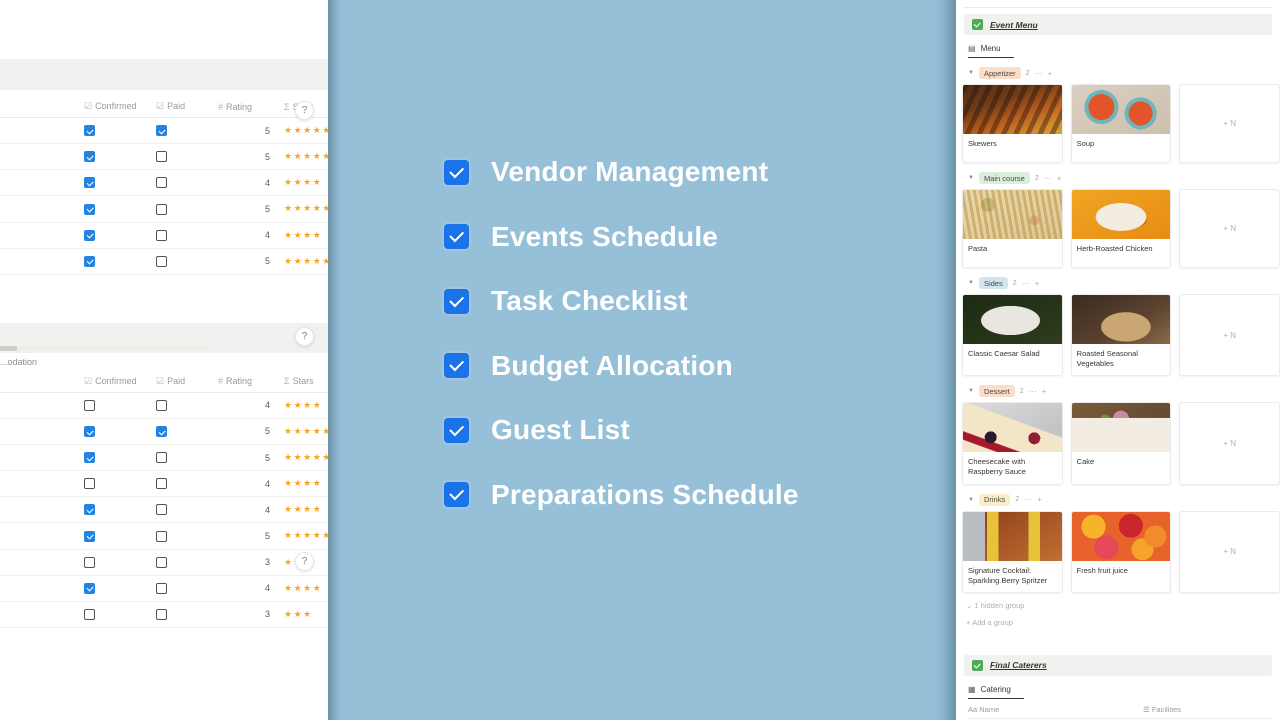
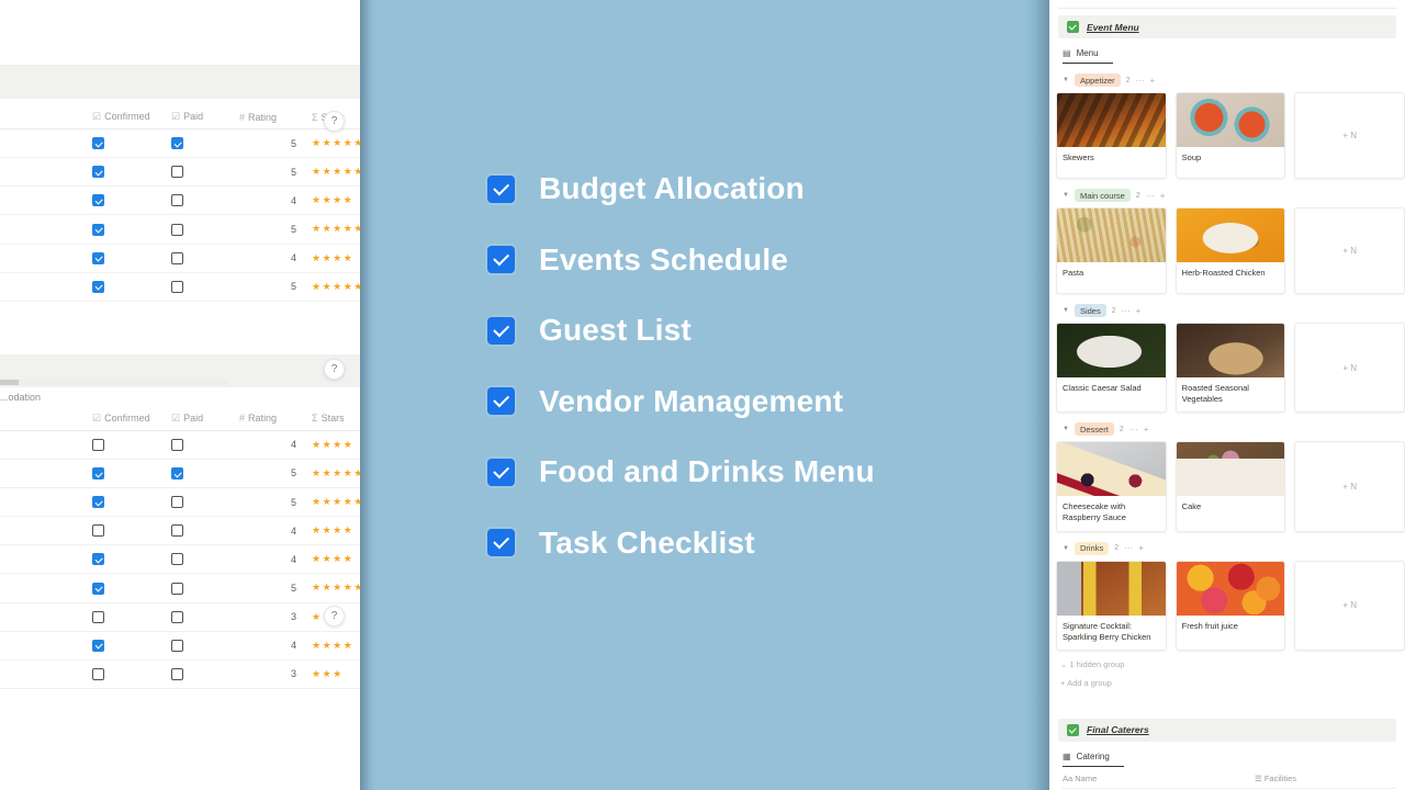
  			5	★★★★
  			5	★★★★
  			4	★★★★
  			5	★★★★
  			4	★★★★
  			5	★★★★
  ...odation
  	☑ Confirmed	☑ Paid	# Rating	Σ Stars
  			4	★★★★
  			5	★★★★
  			5	★★★★
  			4	★★★★
  			4	★★★★
  			5	★★★★
  			4	★★★★
  			3	★★★
  ?
  ?
  ?
- Vendor Management
+ Budget Allocation
  Events Schedule
- Task Checklist
+ Guest List
- Budget Allocation
+ Vendor Management
+ Food and Drinks Menu
- Guest List
+ Task Checklist
- Preparations Schedule
  Event Menu
  ▤
  Menu
  Appetizer
  ···
  +
  Skewers
  Soup
  + N
  Main course
  ···
  +
  Pasta
  Herb-Roasted Chicken
  + N
  Sides
  ···
  +
  Classic Caesar Salad
  Roasted Seasonal Vegetables
  + N
  Dessert
  ···
  +
  Cheesecake with Raspberry Sauce
  Cake
  + N
  Drinks
  ···
  +
- Signature Cocktail: Sparkling Berry Spritzer
+ Signature Cocktail: Sparkling Berry Chicken
  Fresh fruit juice
  + N
  ⌄ 1 hidden group
  + Add a group
  Final Caterers
  ▦
  Catering
  Aa Name
  ☰ Facilities
